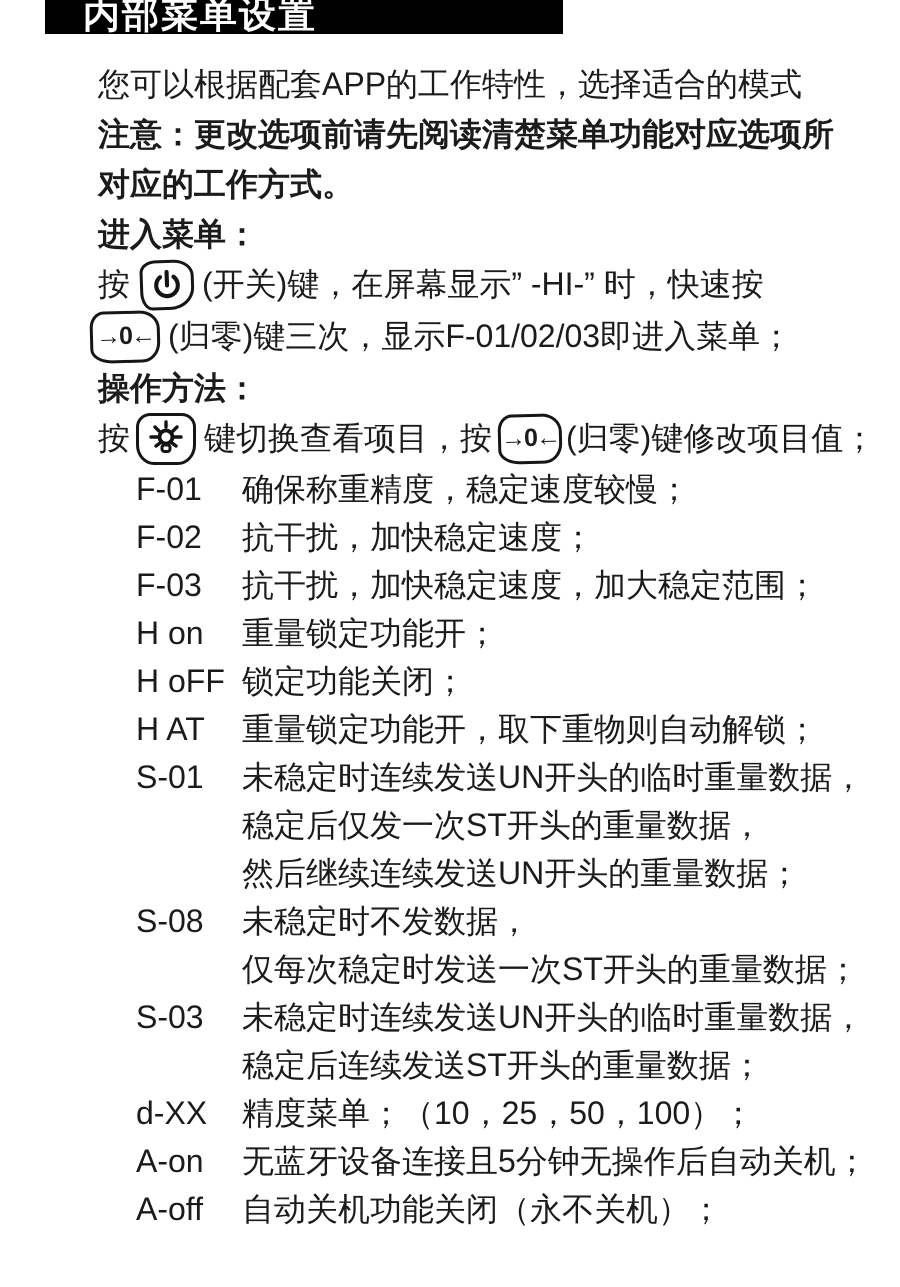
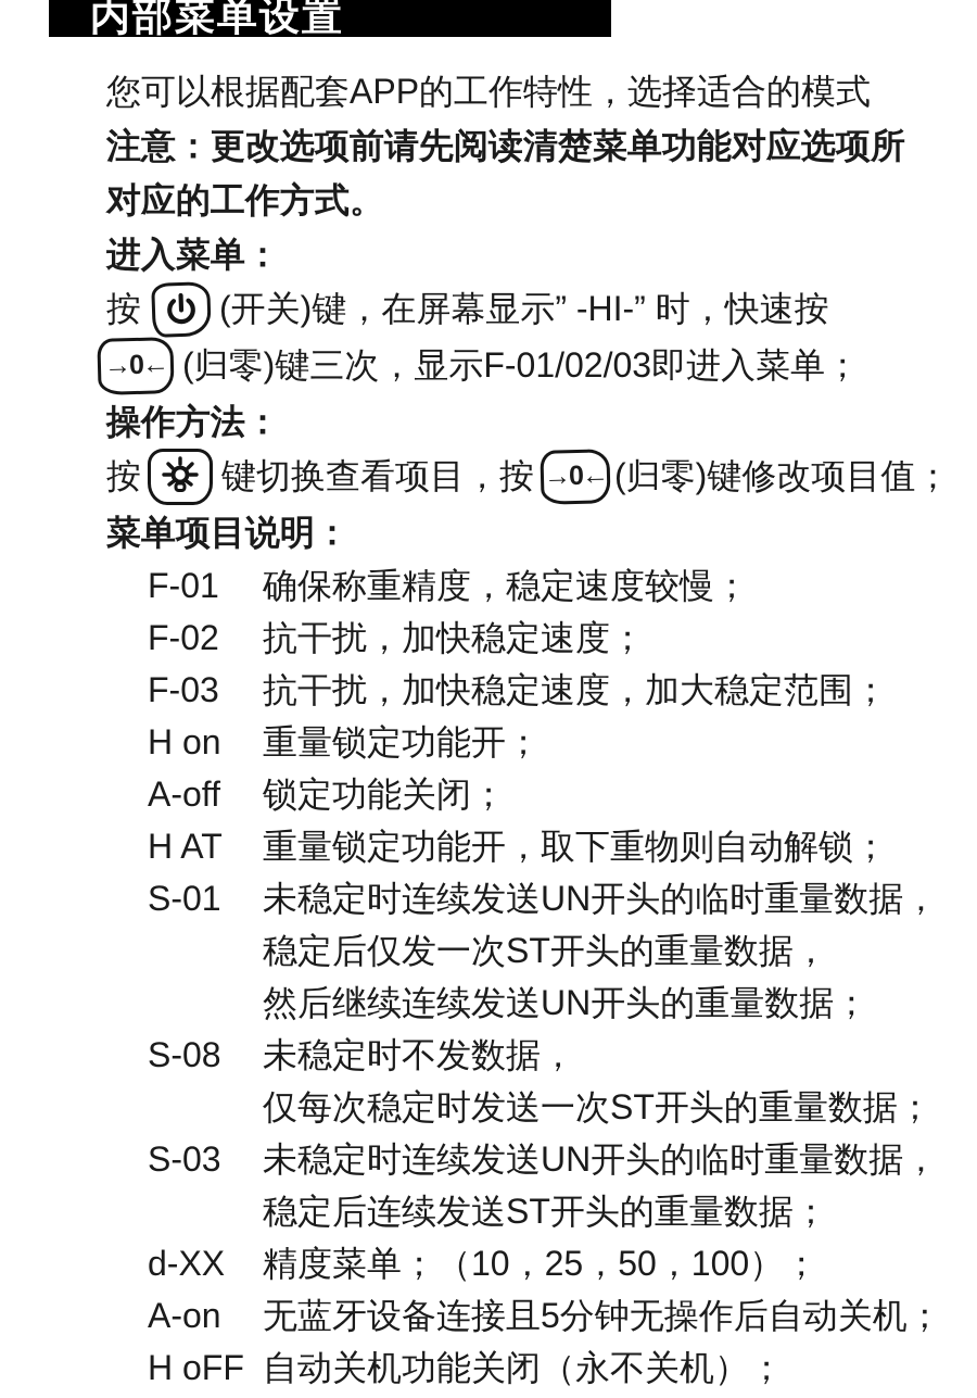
  内部菜单设置
  您可以根据配套APP的工作特性，选择适合的模式
  注意：更改选项前请先阅读清楚菜单功能对应选项所
  对应的工作方式。
  进入菜单：
  按
  (开关)键，在屏幕显示” -HI-” 时，快速按
  (归零)键三次，显示F-01/02/03即进入菜单；
  操作方法：
  按
  键切换查看项目，按
  (归零)键修改项目值；
+ 菜单项目说明：
  F-01
  确保称重精度，稳定速度较慢；
  F-02
  抗干扰，加快稳定速度；
  F-03
  抗干扰，加快稳定速度，加大稳定范围；
  H on
  重量锁定功能开；
- H oFF
+ A-off
  锁定功能关闭；
  H AT
  重量锁定功能开，取下重物则自动解锁；
  S-01
  未稳定时连续发送UN开头的临时重量数据，
  稳定后仅发一次ST开头的重量数据，
  然后继续连续发送UN开头的重量数据；
  S-08
  未稳定时不发数据，
  仅每次稳定时发送一次ST开头的重量数据；
  S-03
  未稳定时连续发送UN开头的临时重量数据，
  稳定后连续发送ST开头的重量数据；
  d-XX
  精度菜单；（10，25，50，100）；
  A-on
  无蓝牙设备连接且5分钟无操作后自动关机；
- A-off
+ H oFF
  自动关机功能关闭（永不关机）；
